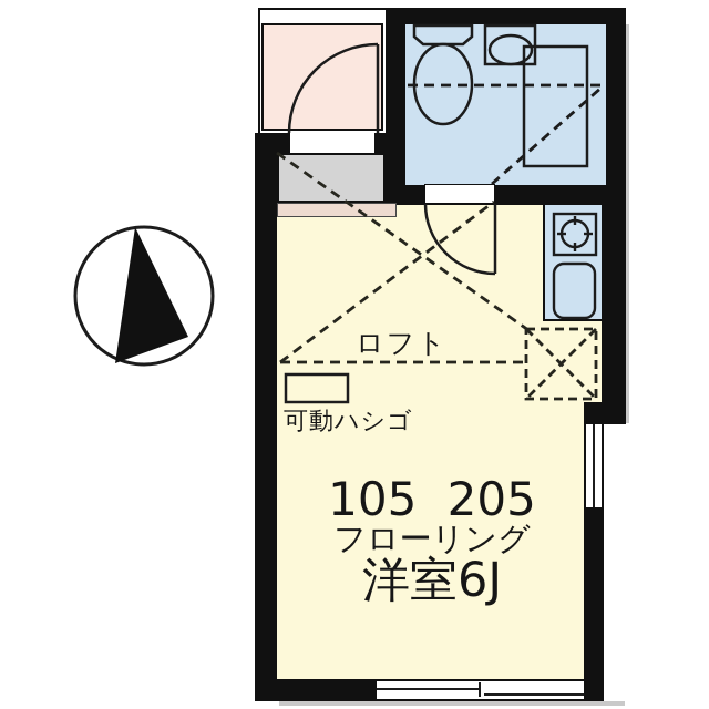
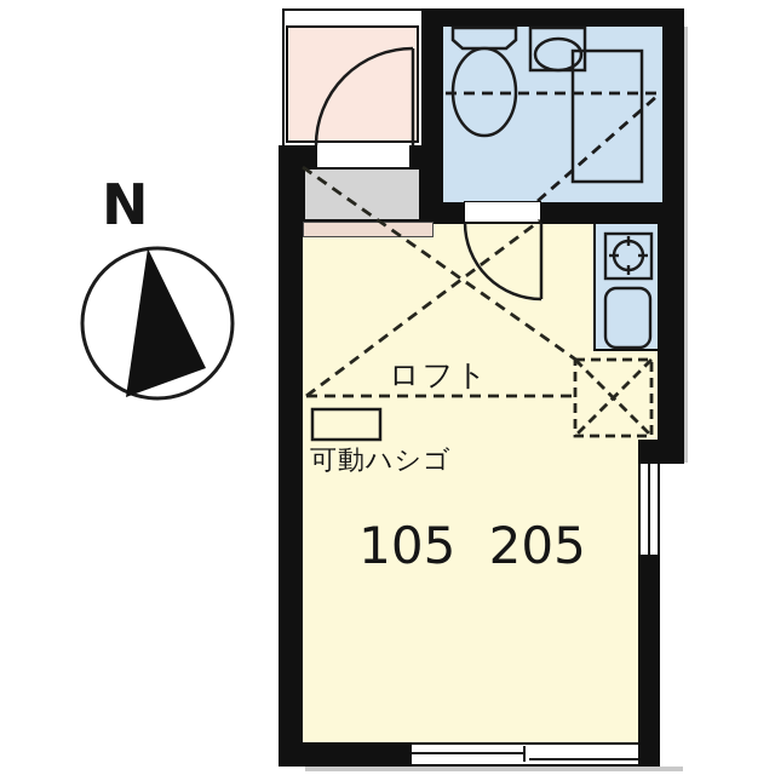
+ N
  ロフト
  可動ハシゴ
  105 205
- フローリング
- 洋室6J
